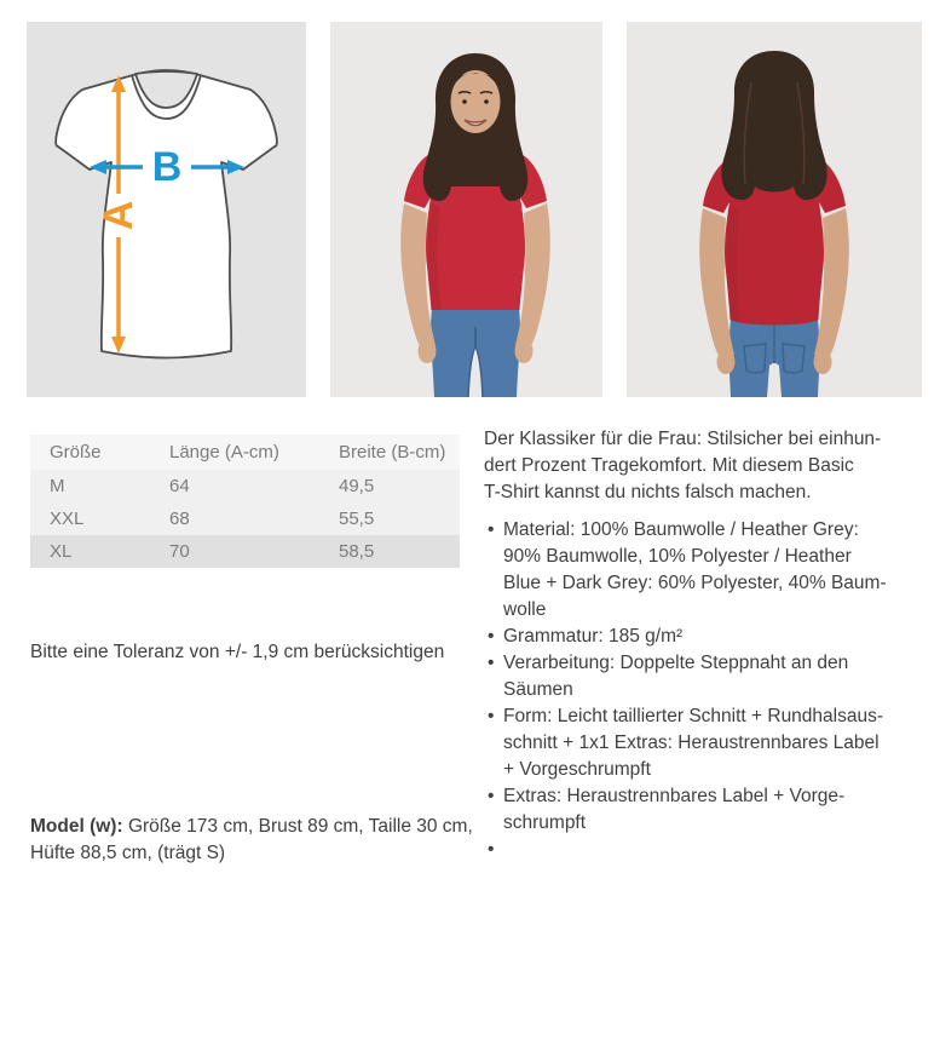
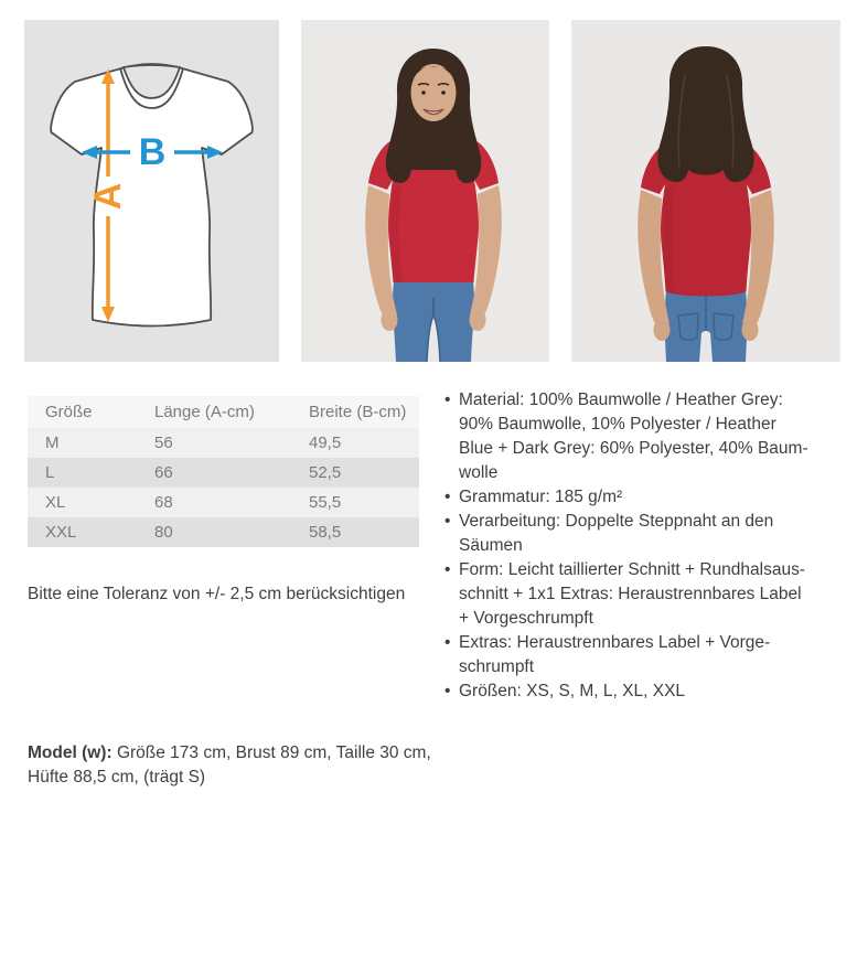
  B
  Größe
  Länge (A-cm)
  Breite (B-cm)
  M
- 64
+ 56
  49,5
+ L
+ 66
+ 52,5
- XXL
+ XL
  68
  55,5
- XL
+ XXL
- 70
+ 80
  58,5
- Bitte eine Toleranz von +/- 1,9 cm berücksichtigen
+ Bitte eine Toleranz von +/- 2,5 cm berücksichtigen
  Model (w): Größe 173 cm, Brust 89 cm, Taille 30 cm, Hüfte 88,5 cm, (trägt S)
- Der Klassiker für die Frau: Stilsicher bei einhun-
- dert Prozent Tragekomfort. Mit diesem Basic
- T-Shirt kannst du nichts falsch machen.
  •
  Material: 100% Baumwolle / Heather Grey:
  90% Baumwolle, 10% Polyester / Heather
  Blue + Dark Grey: 60% Polyester, 40% Baum-
  wolle
  •
  Grammatur: 185 g/m²
  •
  Verarbeitung: Doppelte Steppnaht an den
  Säumen
  •
  Form: Leicht taillierter Schnitt + Rundhalsaus-
  schnitt + 1x1 Extras: Heraustrennbares Label
  + Vorgeschrumpft
  •
  Extras: Heraustrennbares Label + Vorge-
  schrumpft
  •
+ Größen: XS, S, M, L, XL, XXL
